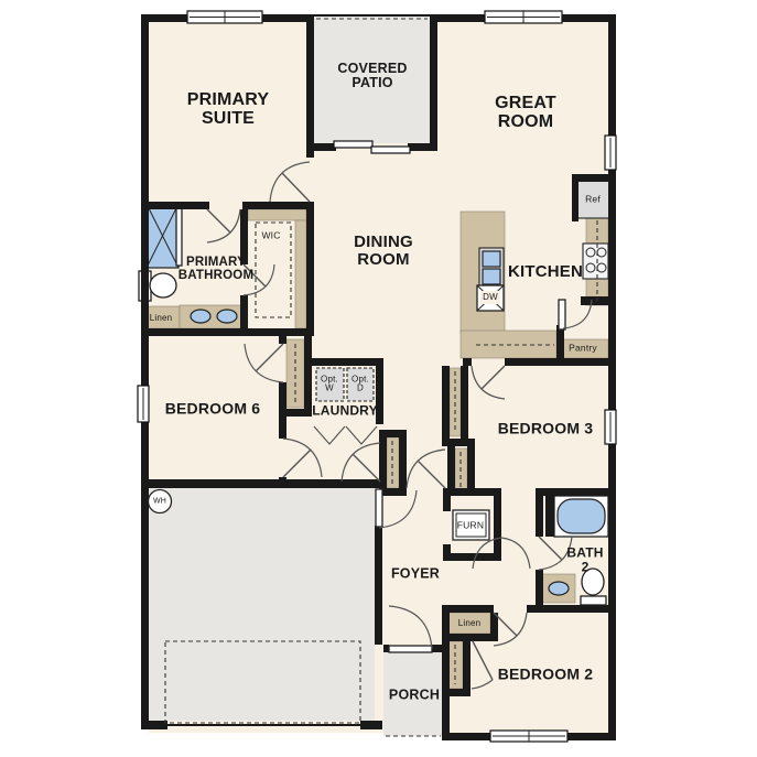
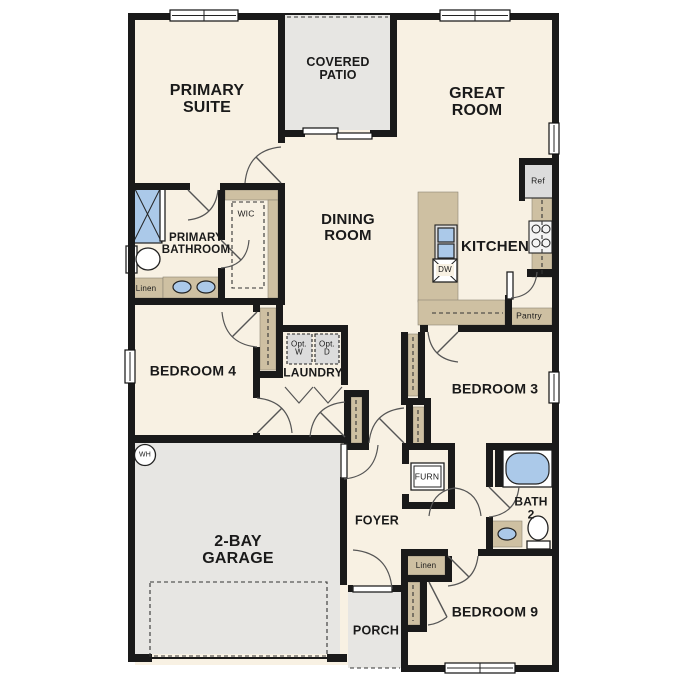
  PRIMARY
  SUITE
  COVERED
  PATIO
  GREAT
  ROOM
  DINING
  ROOM
  KITCHEN
  PRIMARY
  BATHROOM
- BEDROOM 6
+ BEDROOM 4
  LAUNDRY
  BEDROOM 3
  BATH
  2
  FOYER
+ 2-BAY
+ GARAGE
  PORCH
- BEDROOM 2
+ BEDROOM 9
  WIC
  Linen
  Linen
  Pantry
  FURN
  Opt.
  W
  Opt.
  D
  Ref
  DW
